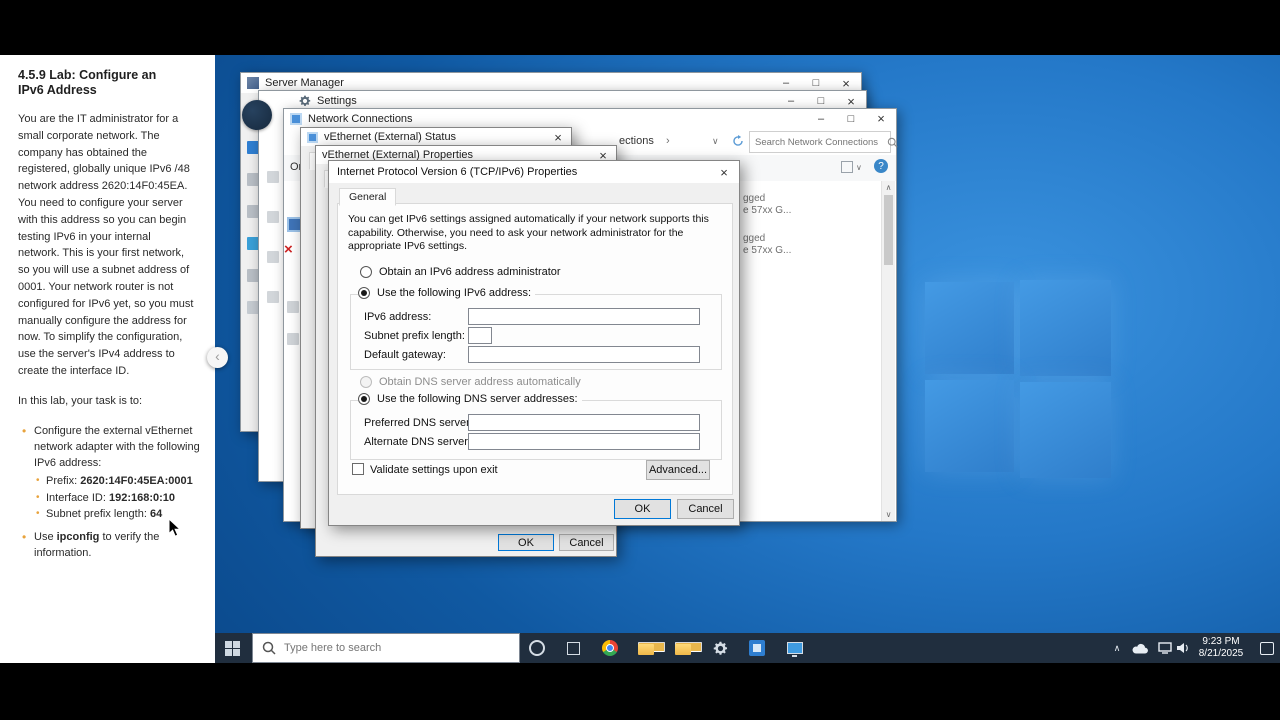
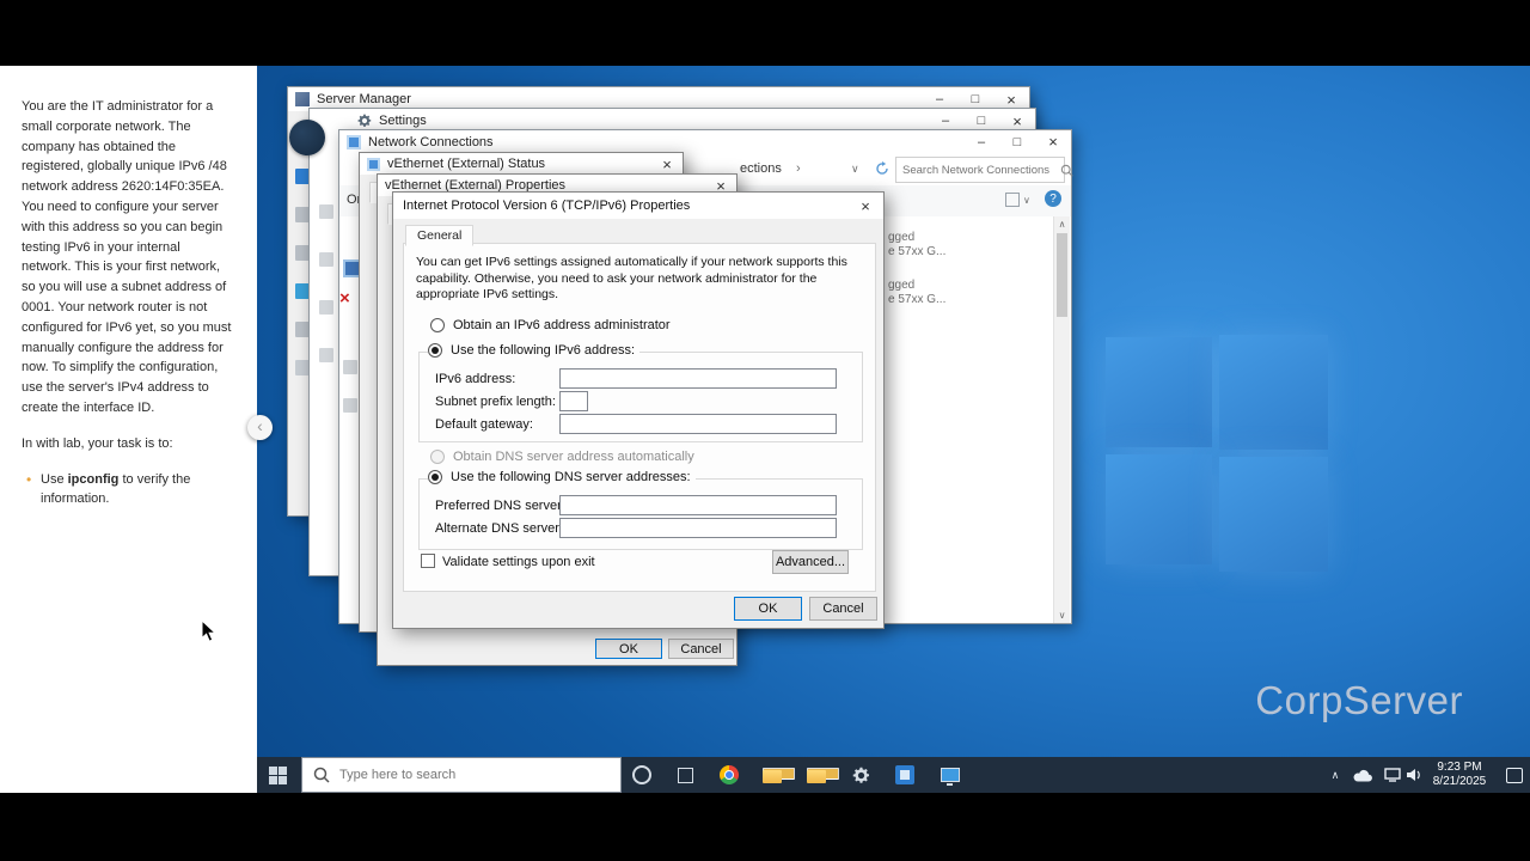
- 4.5.9 Lab: Configure an IPv6 Address
- You are the IT administrator for a small corporate network. The company has obtained the registered, globally unique IPv6 /48 network address 2620:14F0:45EA. You need to configure your server with this address so you can begin testing IPv6 in your internal network. This is your first network, so you will use a subnet address of 0001. Your network router is not configured for IPv6 yet, so you must manually configure the address for now. To simplify the configuration, use the server's IPv4 address to create the interface ID.
+ You are the IT administrator for a small corporate network. The company has obtained the registered, globally unique IPv6 /48 network address 2620:14F0:35EA. You need to configure your server with this address so you can begin testing IPv6 in your internal network. This is your first network, so you will use a subnet address of 0001. Your network router is not configured for IPv6 yet, so you must manually configure the address for now. To simplify the configuration, use the server's IPv4 address to create the interface ID.
- In this lab, your task is to:
+ In with lab, your task is to:
- Configure the external vEthernet network adapter with the following IPv6 address:
- Prefix: 2620:14F0:45EA:0001
- Interface ID: 192:168:0:10
- Subnet prefix length: 64
  Use ipconfig to verify the information.
  ‹
+ CorpServer
  Server Manager
  –
  □
  ×
  Settings
  –
  □
  ×
  Network Connections
  –
  □
  ×
  ections
  ›
  ∨
  Search Network Connections
  ∨
  ?
  ×
  gged
  e 57xx G...
  gged
  e 57xx G...
  ∧
  ∨
  vEthernet (External) Status
  ×
  vEthernet (External) Properties
  ×
  OK
  Cancel
  Internet Protocol Version 6 (TCP/IPv6) Properties
  ×
  General
  You can get IPv6 settings assigned automatically if your network supports this capability. Otherwise, you need to ask your network administrator for the appropriate IPv6 settings.
  Obtain an IPv6 address administrator
  Use the following IPv6 address:
  IPv6 address:
  Subnet prefix length:
  Default gateway:
  Obtain DNS server address automatically
  Use the following DNS server addresses:
  Preferred DNS serve
  Alternate DNS server
  Validate settings upon exit
  Advanced...
  OK
  Cancel
  Type here to search
  ∧
  9:23 PM
  8/21/2025
